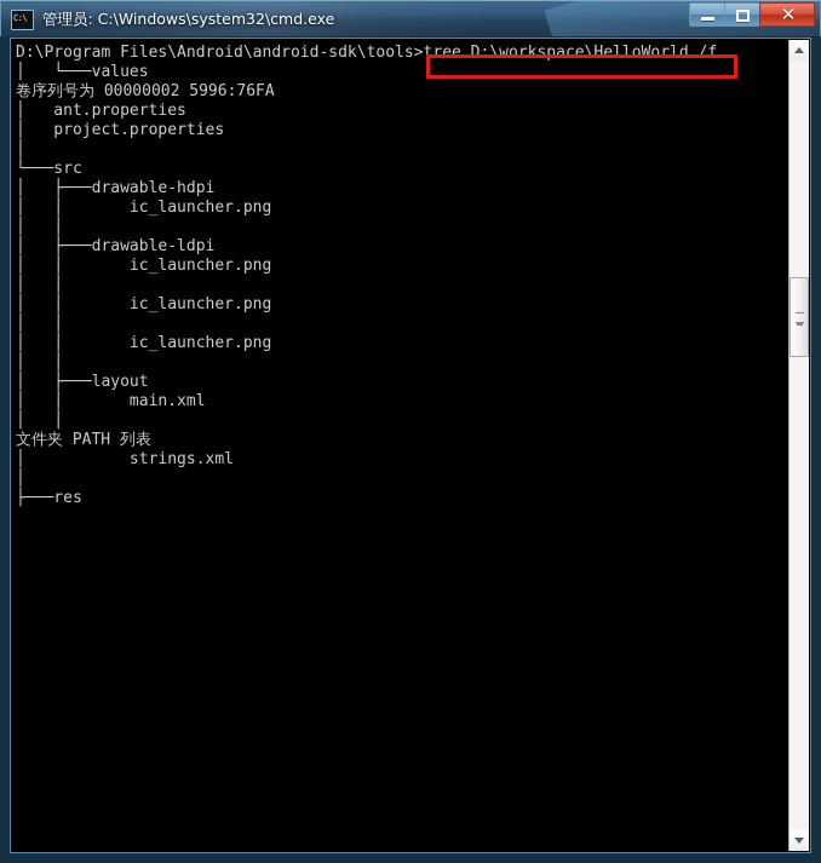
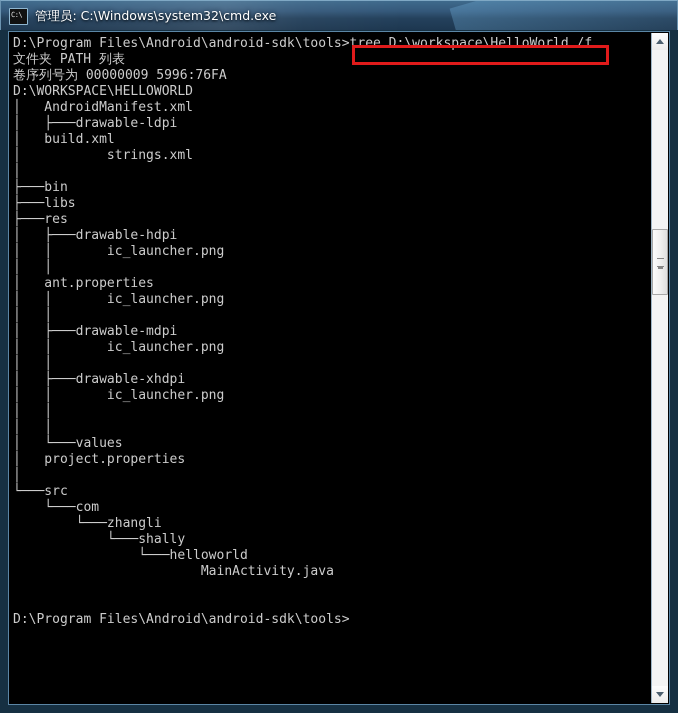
  管理员: C:\Windows\system32\cmd.exe
- ✕
  D:\Program Files\Android\android-sdk\tools>tree D:\workspace\HelloWorld /f
- │ └───values
+ 文件夹 PATH 列表
- 卷序列号为 00000002 5996:76FA
+ 卷序列号为 00000009 5996:76FA
+ D:\WORKSPACE\HELLOWORLD
+ │ AndroidManifest.xml
- │ ant.properties
+ │ ├───drawable-ldpi
+ │ build.xml
- │ project.properties
+ │ strings.xml
  │
+ ├───bin
+ ├───libs
- └───src
+ ├───res
  │ ├───drawable-hdpi
  │ │ ic_launcher.png
  │ │
- │ ├───drawable-ldpi
+ │ ant.properties
  │ │ ic_launcher.png
  │ │
+ │ ├───drawable-mdpi
  │ │ ic_launcher.png
  │ │
+ │ ├───drawable-xhdpi
  │ │ ic_launcher.png
  │ │
- │ ├───layout
- │ │ main.xml
  │ │
- 文件夹 PATH 列表
+ │ └───values
- │ strings.xml
+ │ project.properties
  │
- ├───res
+ └───src
+ └───com
+ └───zhangli
+ └───shally
+ └───helloworld
+ MainActivity.java
+ D:\Program Files\Android\android-sdk\tools>
